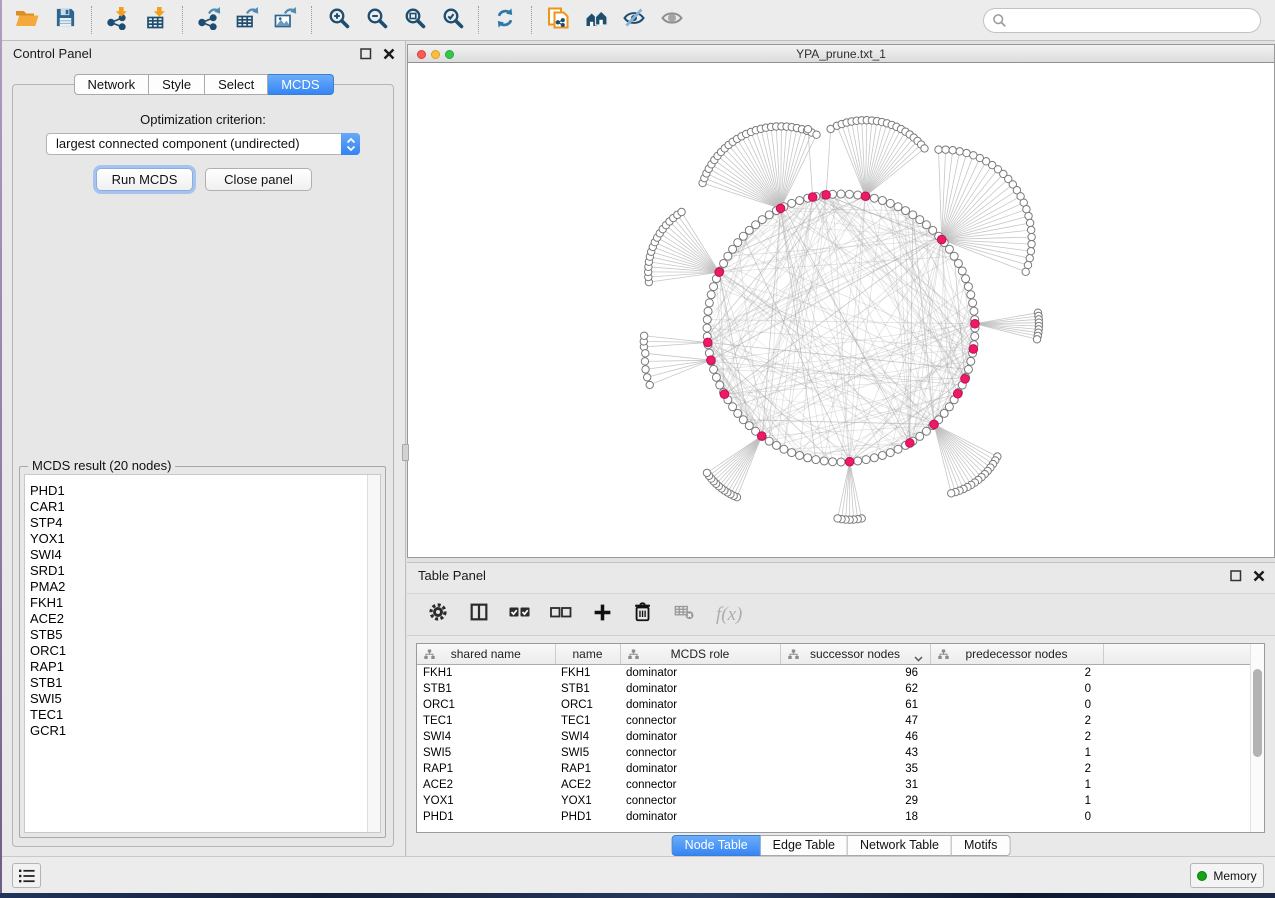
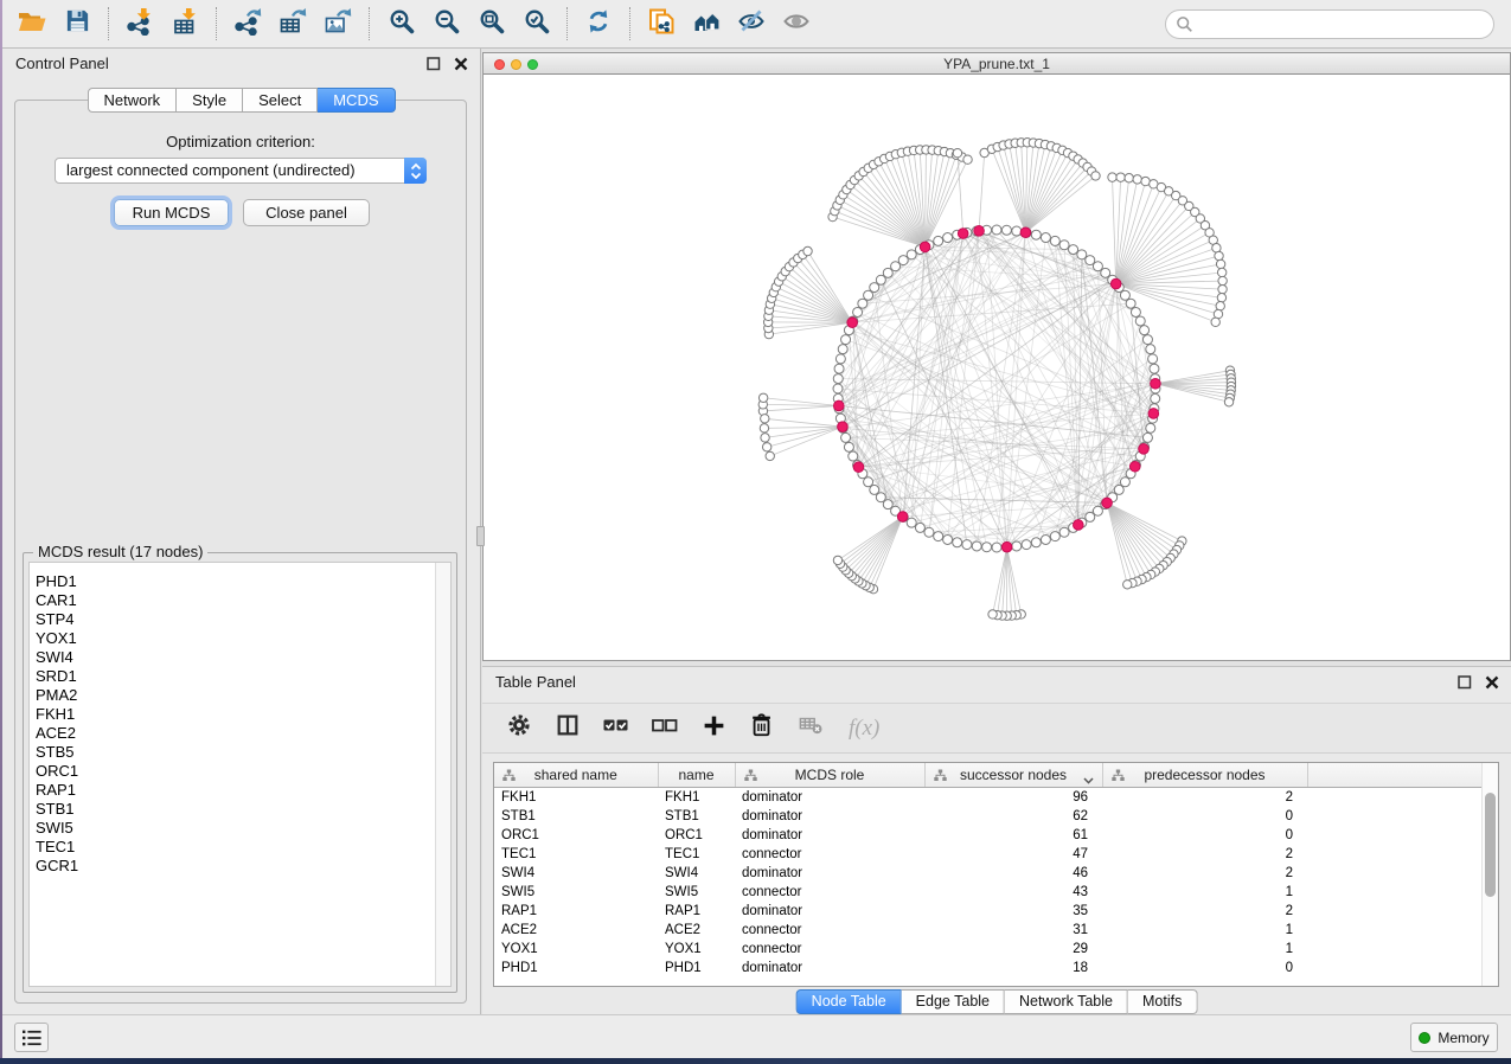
  Control Panel
  Network
  Style
  Select
  MCDS
  Optimization criterion:
  largest connected component (undirected)
  Run MCDS
  Close panel
- MCDS result (20 nodes)
+ MCDS result (17 nodes)
  PHD1
  CAR1
  STP4
  YOX1
  SWI4
  SRD1
  PMA2
  FKH1
  ACE2
  STB5
  ORC1
  RAP1
  STB1
  SWI5
  TEC1
  GCR1
  YPA_prune.txt_1
  Table Panel
  f(x)
  shared name	name	MCDS role	successor nodes	predecessor nodes
  FKH1	FKH1	dominator	96	2
  STB1	STB1	dominator	62	0
  ORC1	ORC1	dominator	61	0
  TEC1	TEC1	connector	47	2
  SWI4	SWI4	dominator	46	2
  SWI5	SWI5	connector	43	1
  RAP1	RAP1	dominator	35	2
  ACE2	ACE2	connector	31	1
  YOX1	YOX1	connector	29	1
  PHD1	PHD1	dominator	18	0
  Node Table
  Edge Table
  Network Table
  Motifs
  Memory
